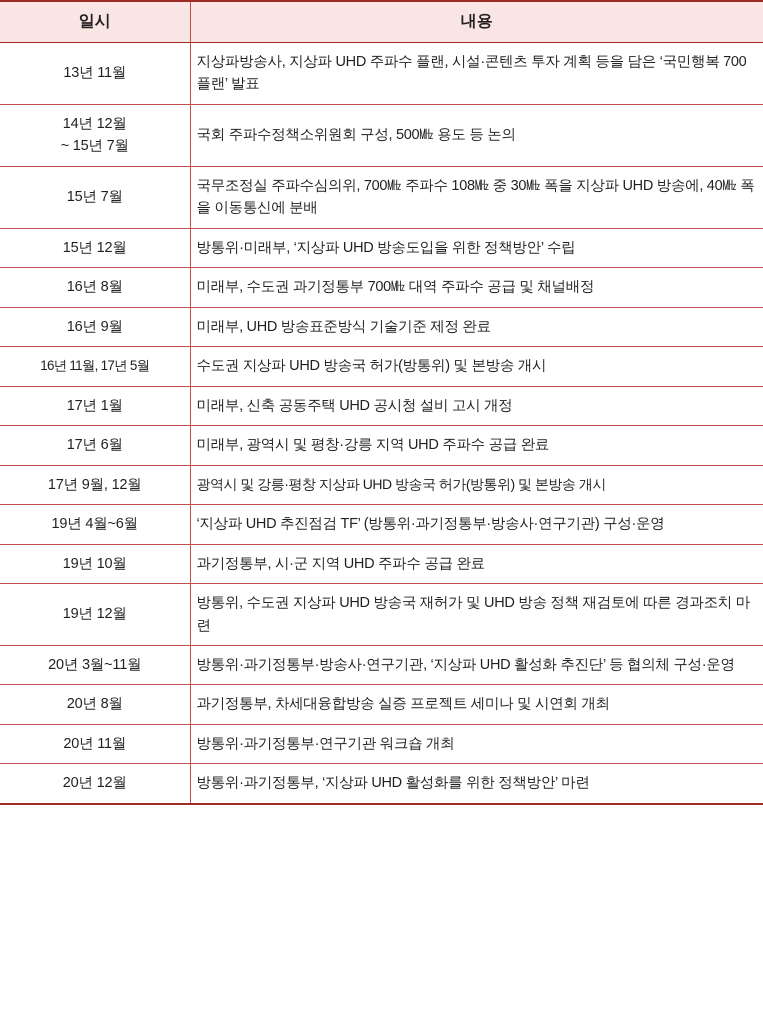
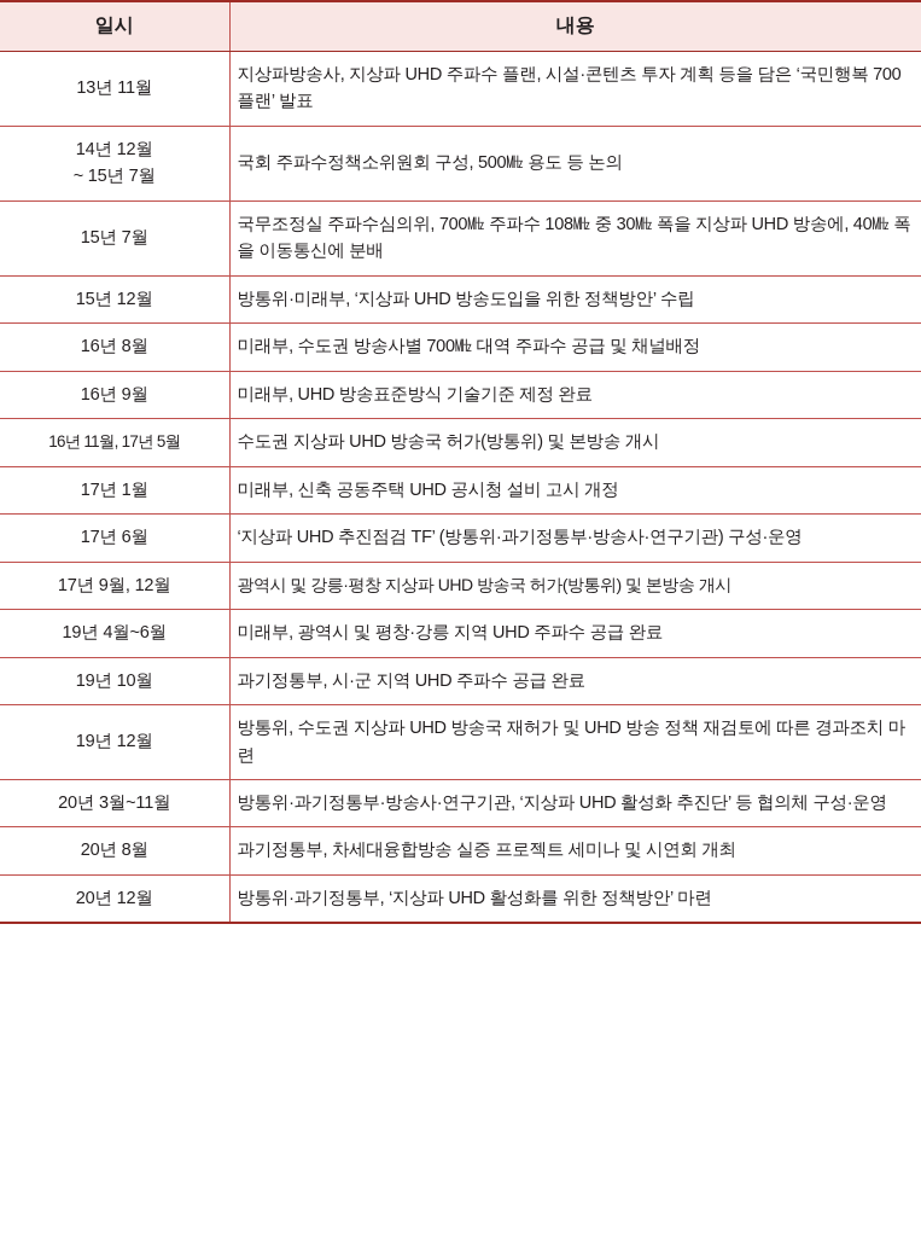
  일시	내용
  13년 11월	지상파방송사, 지상파 UHD 주파수 플랜, 시설·콘텐츠 투자 계획 등을 담은 ‘국민행복 700 플랜’ 발표
  14년 12월 ~ 15년 7월	국회 주파수정책소위원회 구성, 500㎒ 용도 등 논의
  15년 7월	국무조정실 주파수심의위, 700㎒ 주파수 108㎒ 중 30㎒ 폭을 지상파 UHD 방송에, 40㎒ 폭을 이동통신에 분배
  15년 12월	방통위·미래부, ‘지상파 UHD 방송도입을 위한 정책방안’ 수립
- 16년 8월	미래부, 수도권 과기정통부 700㎒ 대역 주파수 공급 및 채널배정
+ 16년 8월	미래부, 수도권 방송사별 700㎒ 대역 주파수 공급 및 채널배정
  16년 9월	미래부, UHD 방송표준방식 기술기준 제정 완료
  16년 11월, 17년 5월	수도권 지상파 UHD 방송국 허가(방통위) 및 본방송 개시
  17년 1월	미래부, 신축 공동주택 UHD 공시청 설비 고시 개정
- 17년 6월	미래부, 광역시 및 평창·강릉 지역 UHD 주파수 공급 완료
+ 17년 6월	‘지상파 UHD 추진점검 TF’ (방통위·과기정통부·방송사·연구기관) 구성·운영
  17년 9월, 12월	광역시 및 강릉·평창 지상파 UHD 방송국 허가(방통위) 및 본방송 개시
- 19년 4월~6월	‘지상파 UHD 추진점검 TF’ (방통위·과기정통부·방송사·연구기관) 구성·운영
+ 19년 4월~6월	미래부, 광역시 및 평창·강릉 지역 UHD 주파수 공급 완료
  19년 10월	과기정통부, 시·군 지역 UHD 주파수 공급 완료
  19년 12월	방통위, 수도권 지상파 UHD 방송국 재허가 및 UHD 방송 정책 재검토에 따른 경과조치 마련
  20년 3월~11월	방통위·과기정통부·방송사·연구기관, ‘지상파 UHD 활성화 추진단’ 등 협의체 구성·운영
  20년 8월	과기정통부, 차세대융합방송 실증 프로젝트 세미나 및 시연회 개최
- 20년 11월	방통위·과기정통부·연구기관 워크숍 개최
  20년 12월	방통위·과기정통부, ‘지상파 UHD 활성화를 위한 정책방안’ 마련
